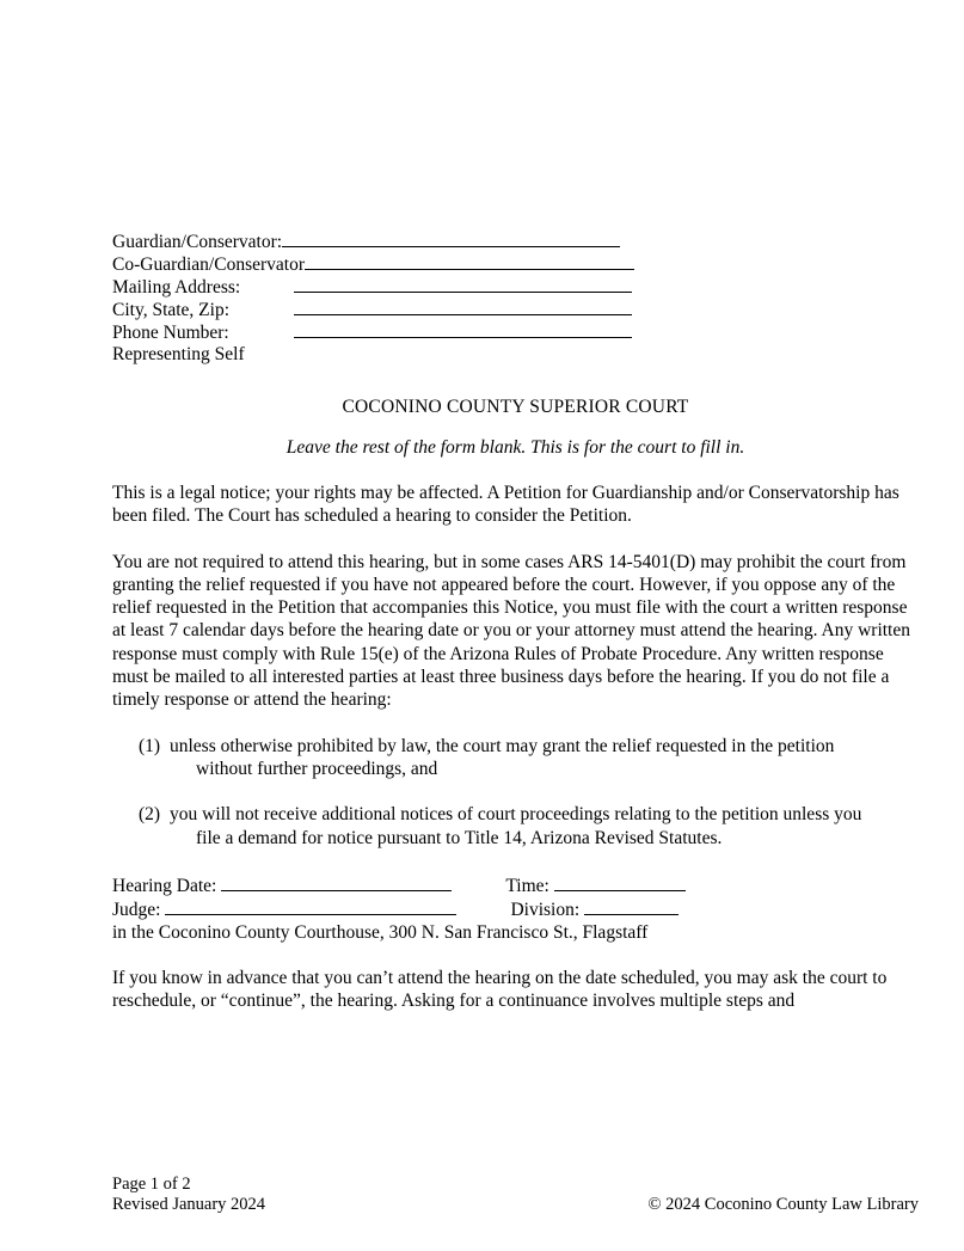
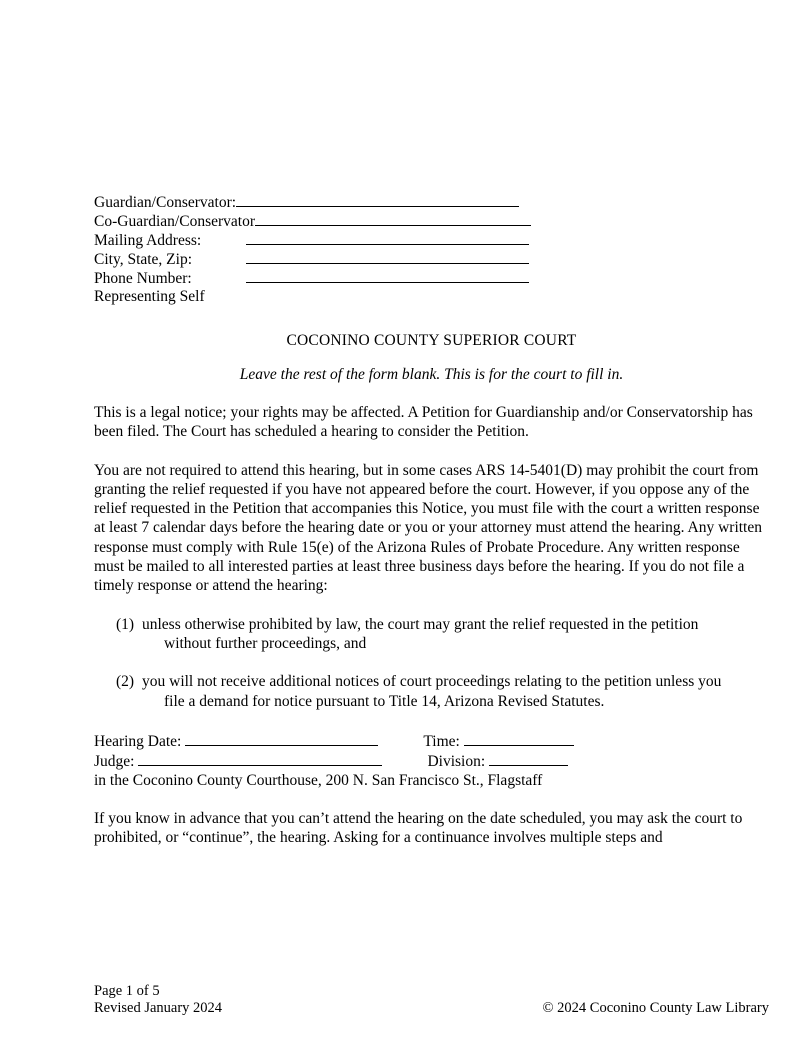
  Guardian/Conservator:
  Co-Guardian/Conservator
  Mailing Address:
  City, State, Zip:
  Phone Number:
  Representing Self
  COCONINO COUNTY SUPERIOR COURT
  Leave the rest of the form blank. This is for the court to fill in.
  This is a legal notice; your rights may be affected. A Petition for Guardianship and/or Conservatorship has been filed. The Court has scheduled a hearing to consider the Petition.
  You are not required to attend this hearing, but in some cases ARS 14-5401(D) may prohibit the court from granting the relief requested if you have not appeared before the court. However, if you oppose any of the relief requested in the Petition that accompanies this Notice, you must file with the court a written response at least 7 calendar days before the hearing date or you or your attorney must attend the hearing. Any written response must comply with Rule 15(e) of the Arizona Rules of Probate Procedure. Any written response must be mailed to all interested parties at least three business days before the hearing. If you do not file a timely response or attend the hearing:
  (1)
  unless otherwise prohibited by law, the court may grant the relief requested in the petition
  without further proceedings, and
  (2)
  you will not receive additional notices of court proceedings relating to the petition unless you
  file a demand for notice pursuant to Title 14, Arizona Revised Statutes.
  Hearing Date:
  Time:
  Judge:
  Division:
- in the Coconino County Courthouse, 300 N. San Francisco St., Flagstaff
+ in the Coconino County Courthouse, 200 N. San Francisco St., Flagstaff
- If you know in advance that you can’t attend the hearing on the date scheduled, you may ask the court to reschedule, or “continue”, the hearing. Asking for a continuance involves multiple steps and
+ If you know in advance that you can’t attend the hearing on the date scheduled, you may ask the court to prohibited, or “continue”, the hearing. Asking for a continuance involves multiple steps and
- Page 1 of 2
+ Page 1 of 5
  Revised January 2024
  © 2024 Coconino County Law Library
